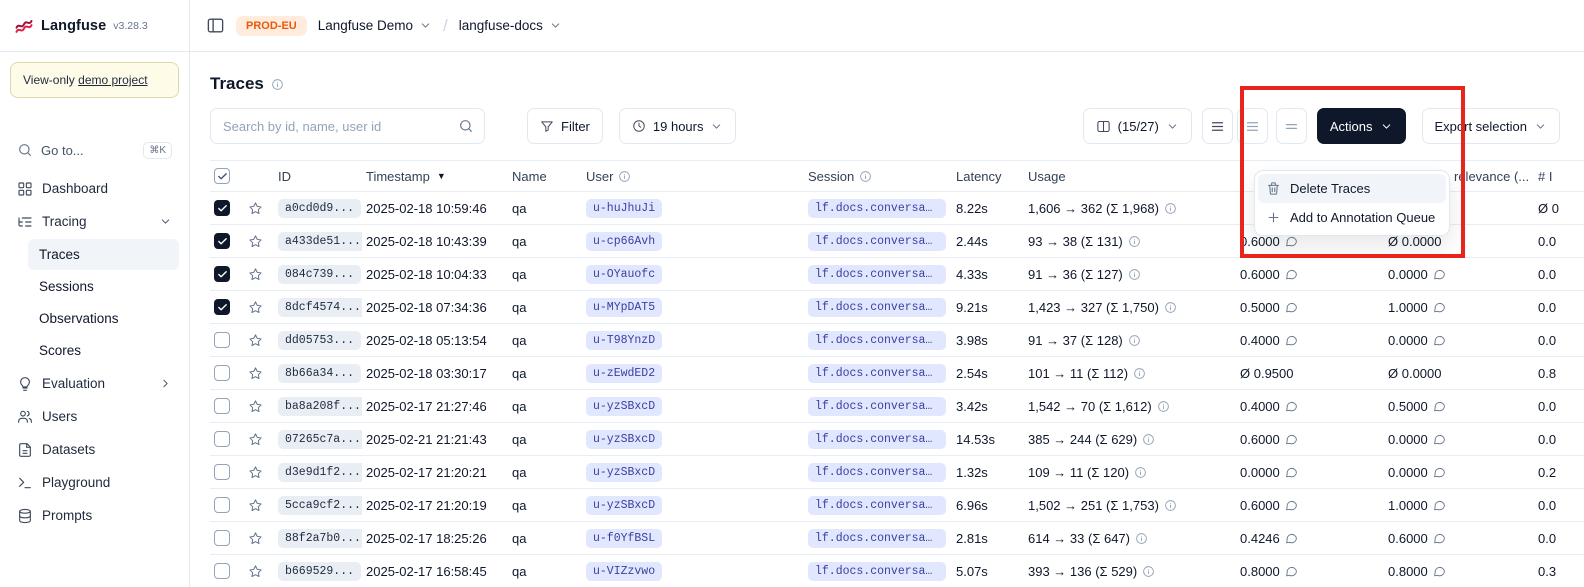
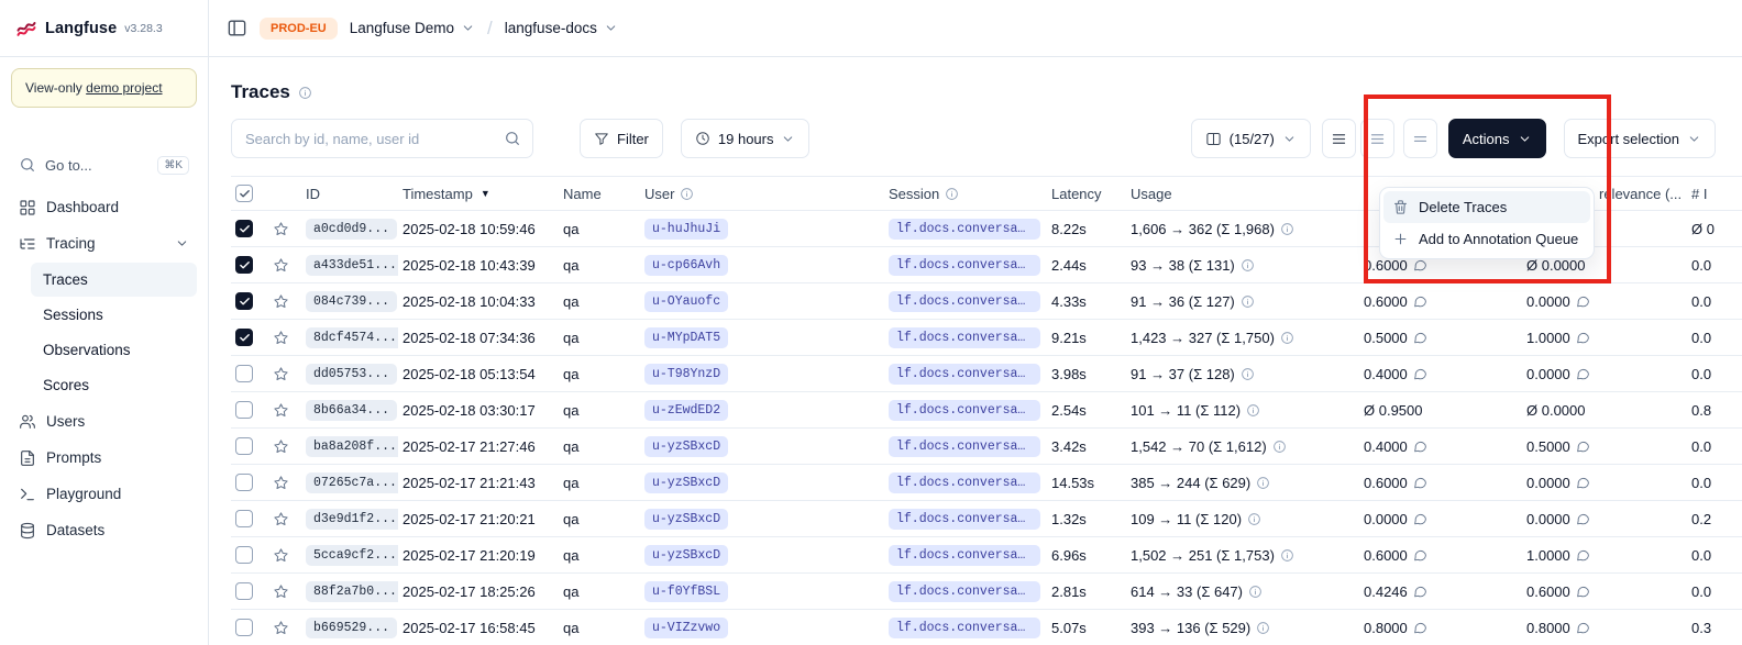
  Langfuse
  v3.28.3
  View-only demo project
  Go to...
  ⌘K
  Dashboard
  Tracing
  Traces
  Sessions
  Observations
  Scores
- Evaluation
  Users
- Datasets
+ Prompts
  Playground
- Prompts
+ Datasets
  PROD-EU
  Langfuse Demo
  /
  langfuse-docs
  Traces
  Search by id, name, user id
  Filter
  19 hours
  (15/27)
  Actions
  Export selection
  ID
  Timestamp
  ▼
  Name
  User
  Session
  Latency
  Usage
  relevance (...
  # I
  a0cd0d9...
  2025-02-18 10:59:46
  qa
  u-huJhuJi
  lf.docs.conversatio
  8.22s
  1,606 → 362 (Σ 1,968)
  Ø 0
  a433de51...
  2025-02-18 10:43:39
  qa
  u-cp66Avh
  lf.docs.conversatio
  2.44s
  93 → 38 (Σ 131)
  0.6000
  Ø 0.0000
  0.0
  084c739...
  2025-02-18 10:04:33
  qa
  u-OYauofc
  lf.docs.conversatio
  4.33s
  91 → 36 (Σ 127)
  0.6000
  0.0000
  0.0
  8dcf4574...
  2025-02-18 07:34:36
  qa
  u-MYpDAT5
  lf.docs.conversatio
  9.21s
  1,423 → 327 (Σ 1,750)
  0.5000
  1.0000
  0.0
  dd05753...
  2025-02-18 05:13:54
  qa
  u-T98YnzD
  lf.docs.conversatio
  3.98s
  91 → 37 (Σ 128)
  0.4000
  0.0000
  0.0
  8b66a34...
  2025-02-18 03:30:17
  qa
  u-zEwdED2
  lf.docs.conversatio
  2.54s
  101 → 11 (Σ 112)
  Ø 0.9500
  Ø 0.0000
  0.8
  ba8a208f...
  2025-02-17 21:27:46
  qa
  u-yzSBxcD
  lf.docs.conversatio
  3.42s
  1,542 → 70 (Σ 1,612)
  0.4000
  0.5000
  0.0
  07265c7a...
- 2025-02-21 21:21:43
+ 2025-02-17 21:21:43
  qa
  u-yzSBxcD
  lf.docs.conversatio
  14.53s
  385 → 244 (Σ 629)
  0.6000
  0.0000
  0.0
  d3e9d1f2...
  2025-02-17 21:20:21
  qa
  u-yzSBxcD
  lf.docs.conversatio
  1.32s
  109 → 11 (Σ 120)
  0.0000
  0.0000
  0.2
  5cca9cf2...
  2025-02-17 21:20:19
  qa
  u-yzSBxcD
  lf.docs.conversatio
  6.96s
  1,502 → 251 (Σ 1,753)
  0.6000
  1.0000
  0.0
  88f2a7b0...
  2025-02-17 18:25:26
  qa
  u-f0YfBSL
  lf.docs.conversatio
  2.81s
  614 → 33 (Σ 647)
  0.4246
  0.6000
  0.0
  b669529...
  2025-02-17 16:58:45
  qa
  u-VIZzvwo
  lf.docs.conversatio
  5.07s
  393 → 136 (Σ 529)
  0.8000
  0.8000
  0.3
  Delete Traces
  Add to Annotation Queue
